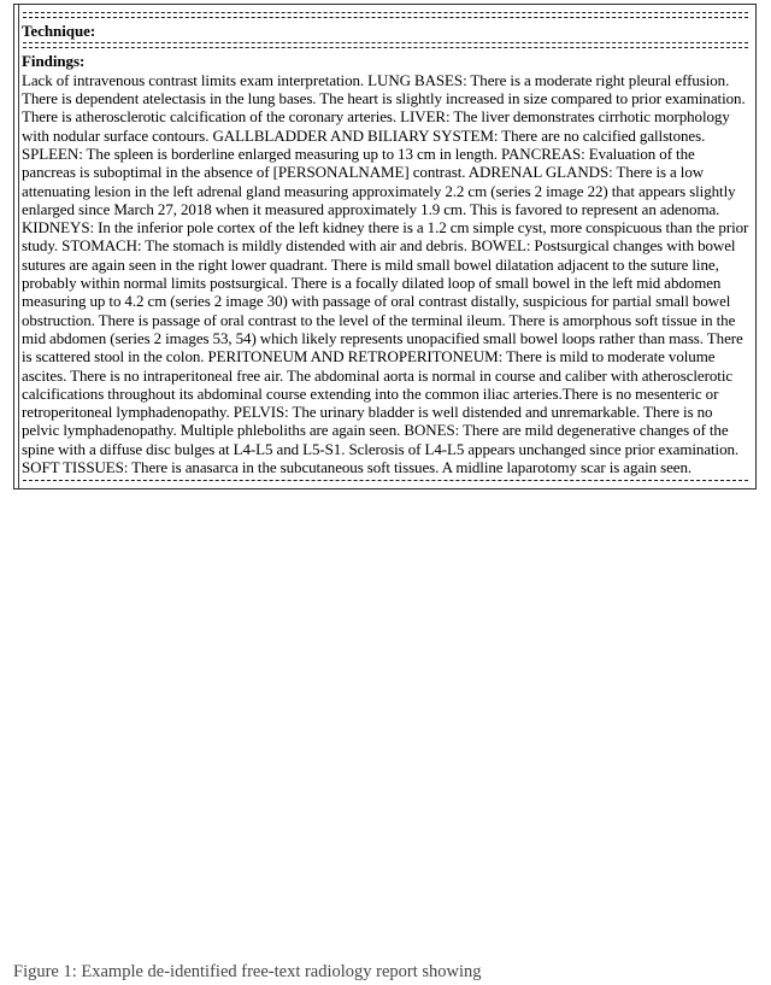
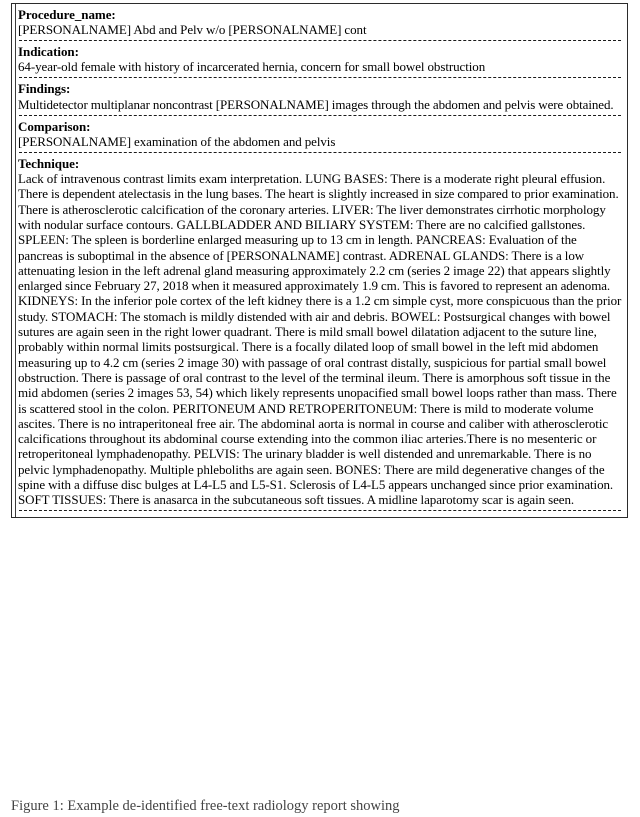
+ Procedure_name:
+ [PERSONALNAME] Abd and Pelv w/o [PERSONALNAME] cont
+ Indication:
+ 64-year-old female with history of incarcerated hernia, concern for small bowel obstruction
- Technique:
+ Findings:
+ Multidetector multiplanar noncontrast [PERSONALNAME] images through the abdomen and pelvis were obtained.
+ Comparison:
+ [PERSONALNAME] examination of the abdomen and pelvis
- Findings:
+ Technique:
- Lack of intravenous contrast limits exam interpretation. LUNG BASES: There is a moderate right pleural effusion. There is dependent atelectasis in the lung bases. The heart is slightly increased in size compared to prior examination. There is atherosclerotic calcification of the coronary arteries. LIVER: The liver demonstrates cirrhotic morphology with nodular surface contours. GALLBLADDER AND BILIARY SYSTEM: There are no calcified gallstones. SPLEEN: The spleen is borderline enlarged measuring up to 13 cm in length. PANCREAS: Evaluation of the pancreas is suboptimal in the absence of [PERSONALNAME] contrast. ADRENAL GLANDS: There is a low attenuating lesion in the left adrenal gland measuring approximately 2.2 cm (series 2 image 22) that appears slightly enlarged since March 27, 2018 when it measured approximately 1.9 cm. This is favored to represent an adenoma. KIDNEYS: In the inferior pole cortex of the left kidney there is a 1.2 cm simple cyst, more conspicuous than the prior study. STOMACH: The stomach is mildly distended with air and debris. BOWEL: Postsurgical changes with bowel sutures are again seen in the right lower quadrant. There is mild small bowel dilatation adjacent to the suture line, probably within normal limits postsurgical. There is a focally dilated loop of small bowel in the left mid abdomen measuring up to 4.2 cm (series 2 image 30) with passage of oral contrast distally, suspicious for partial small bowel obstruction. There is passage of oral contrast to the level of the terminal ileum. There is amorphous soft tissue in the mid abdomen (series 2 images 53, 54) which likely represents unopacified small bowel loops rather than mass. There is scattered stool in the colon. PERITONEUM AND RETROPERITONEUM: There is mild to moderate volume ascites. There is no intraperitoneal free air. The abdominal aorta is normal in course and caliber with atherosclerotic calcifications throughout its abdominal course extending into the common iliac arteries.There is no mesenteric or retroperitoneal lymphadenopathy. PELVIS: The urinary bladder is well distended and unremarkable. There is no pelvic lymphadenopathy. Multiple phleboliths are again seen. BONES: There are mild degenerative changes of the spine with a diffuse disc bulges at L4-L5 and L5-S1. Sclerosis of L4-L5 appears unchanged since prior examination. SOFT TISSUES: There is anasarca in the subcutaneous soft tissues. A midline laparotomy scar is again seen.
+ Lack of intravenous contrast limits exam interpretation. LUNG BASES: There is a moderate right pleural effusion. There is dependent atelectasis in the lung bases. The heart is slightly increased in size compared to prior examination. There is atherosclerotic calcification of the coronary arteries. LIVER: The liver demonstrates cirrhotic morphology with nodular surface contours. GALLBLADDER AND BILIARY SYSTEM: There are no calcified gallstones. SPLEEN: The spleen is borderline enlarged measuring up to 13 cm in length. PANCREAS: Evaluation of the pancreas is suboptimal in the absence of [PERSONALNAME] contrast. ADRENAL GLANDS: There is a low attenuating lesion in the left adrenal gland measuring approximately 2.2 cm (series 2 image 22) that appears slightly enlarged since February 27, 2018 when it measured approximately 1.9 cm. This is favored to represent an adenoma. KIDNEYS: In the inferior pole cortex of the left kidney there is a 1.2 cm simple cyst, more conspicuous than the prior study. STOMACH: The stomach is mildly distended with air and debris. BOWEL: Postsurgical changes with bowel sutures are again seen in the right lower quadrant. There is mild small bowel dilatation adjacent to the suture line, probably within normal limits postsurgical. There is a focally dilated loop of small bowel in the left mid abdomen measuring up to 4.2 cm (series 2 image 30) with passage of oral contrast distally, suspicious for partial small bowel obstruction. There is passage of oral contrast to the level of the terminal ileum. There is amorphous soft tissue in the mid abdomen (series 2 images 53, 54) which likely represents unopacified small bowel loops rather than mass. There is scattered stool in the colon. PERITONEUM AND RETROPERITONEUM: There is mild to moderate volume ascites. There is no intraperitoneal free air. The abdominal aorta is normal in course and caliber with atherosclerotic calcifications throughout its abdominal course extending into the common iliac arteries.There is no mesenteric or retroperitoneal lymphadenopathy. PELVIS: The urinary bladder is well distended and unremarkable. There is no pelvic lymphadenopathy. Multiple phleboliths are again seen. BONES: There are mild degenerative changes of the spine with a diffuse disc bulges at L4-L5 and L5-S1. Sclerosis of L4-L5 appears unchanged since prior examination. SOFT TISSUES: There is anasarca in the subcutaneous soft tissues. A midline laparotomy scar is again seen.
  Figure 1: Example de-identified free-text radiology report showing
